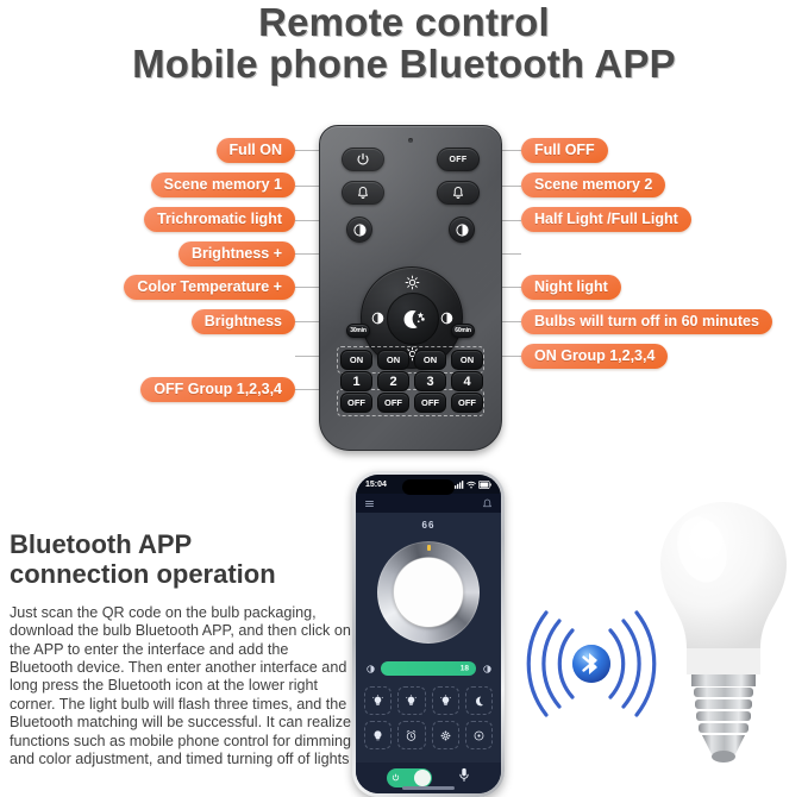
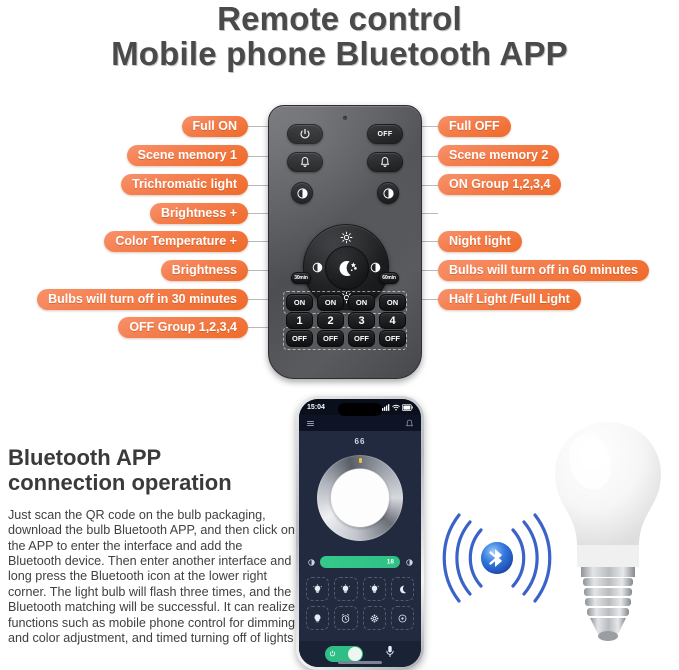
  Remote control
  Mobile phone Bluetooth APP
  Full ON
  Scene memory 1
  Trichromatic light
  Brightness +
  Color Temperature +
  Brightness
+ Bulbs will turn off in 30 minutes
  OFF Group 1,2,3,4
  Full OFF
  Scene memory 2
- Half Light /Full Light
+ ON Group 1,2,3,4
  Night light
  Bulbs will turn off in 60 minutes
- ON Group 1,2,3,4
+ Half Light /Full Light
  Bluetooth APP
  connection operation
  Just scan the QR code on the bulb packaging, download the bulb Bluetooth APP, and then click on the APP to enter the interface and add the Bluetooth device. Then enter another interface and long press the Bluetooth icon at the lower right corner. The light bulb will flash three times, and the Bluetooth matching will be successful. It can realize functions such as mobile phone control for dimming and color adjustment, and timed turning off of lights
  66
